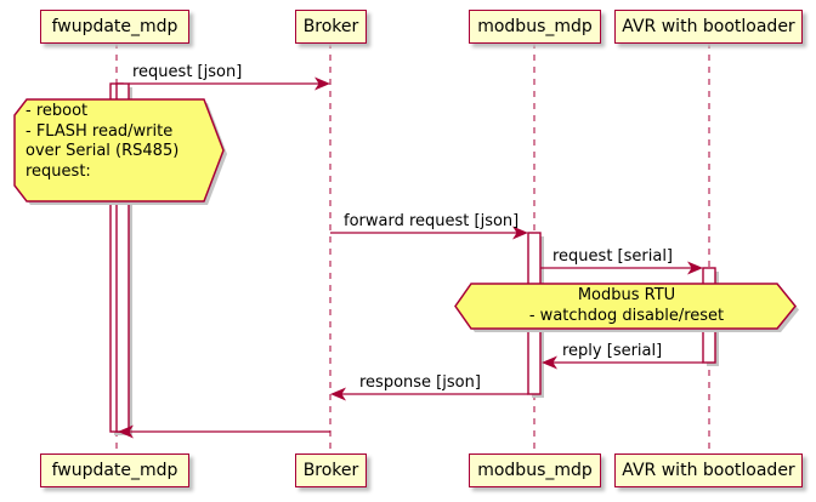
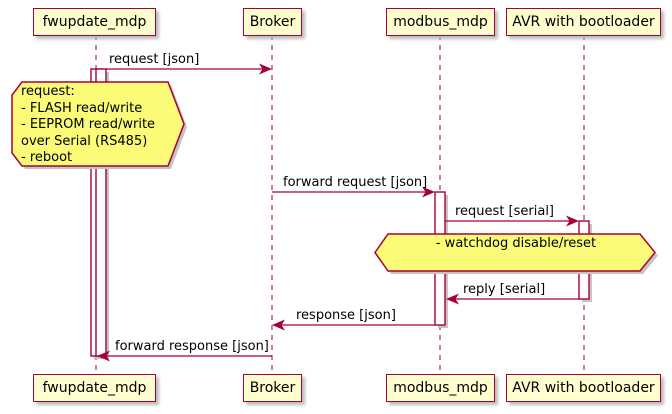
  fwupdate_mdp
  Broker
  modbus_mdp
  AVR with bootloader
  fwupdate_mdp
  Broker
  modbus_mdp
  AVR with bootloader
  request [json]
  forward request [json]
  request [serial]
  reply [serial]
  response [json]
+ forward response [json]
- - reboot
+ request:
  - FLASH read/write
+ - EEPROM read/write
  over Serial (RS485)
- request:
+ - reboot
- Modbus RTU
  - watchdog disable/reset
